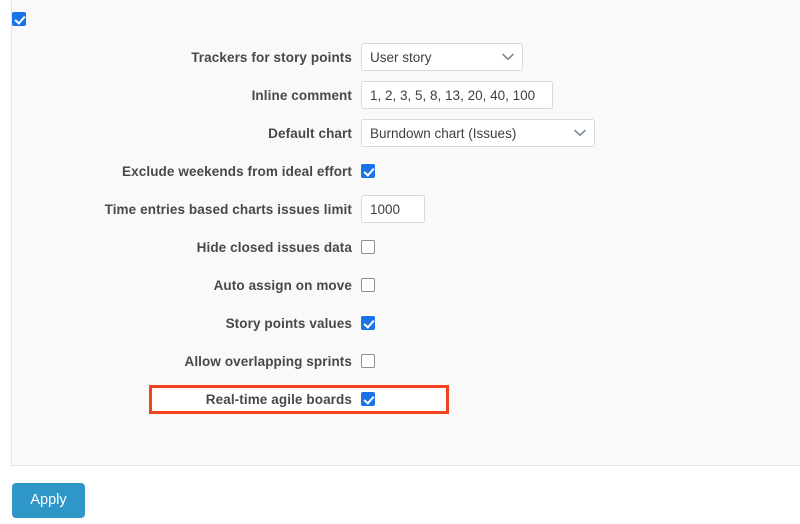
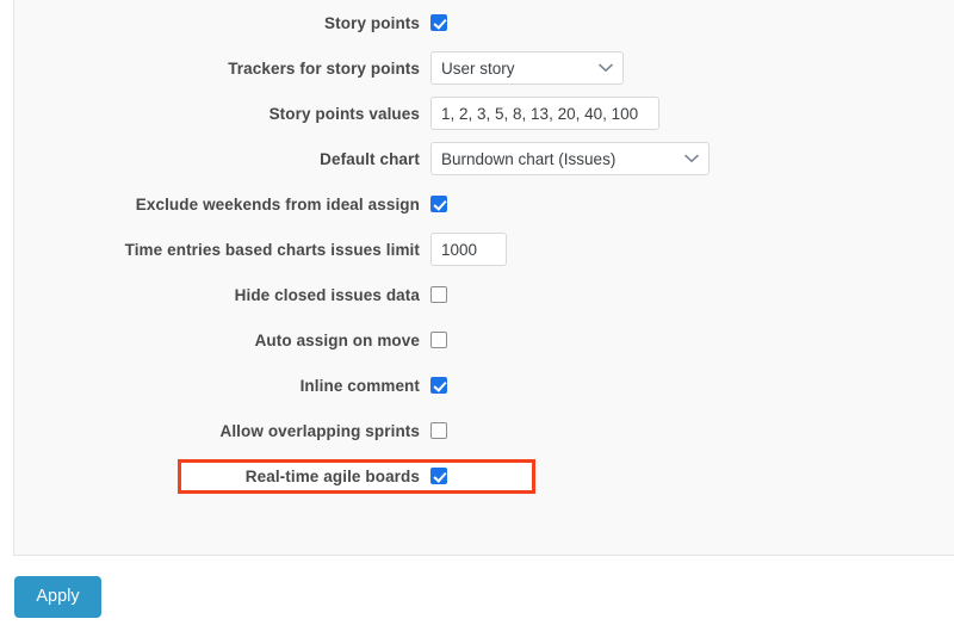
+ Story points
  Trackers for story points
  User story
- Inline comment
+ Story points values
  1, 2, 3, 5, 8, 13, 20, 40, 100
  Default chart
  Burndown chart (Issues)
- Exclude weekends from ideal effort
+ Exclude weekends from ideal assign
  Time entries based charts issues limit
  1000
  Hide closed issues data
  Auto assign on move
- Story points values
+ Inline comment
  Allow overlapping sprints
  Real-time agile boards
  Apply
